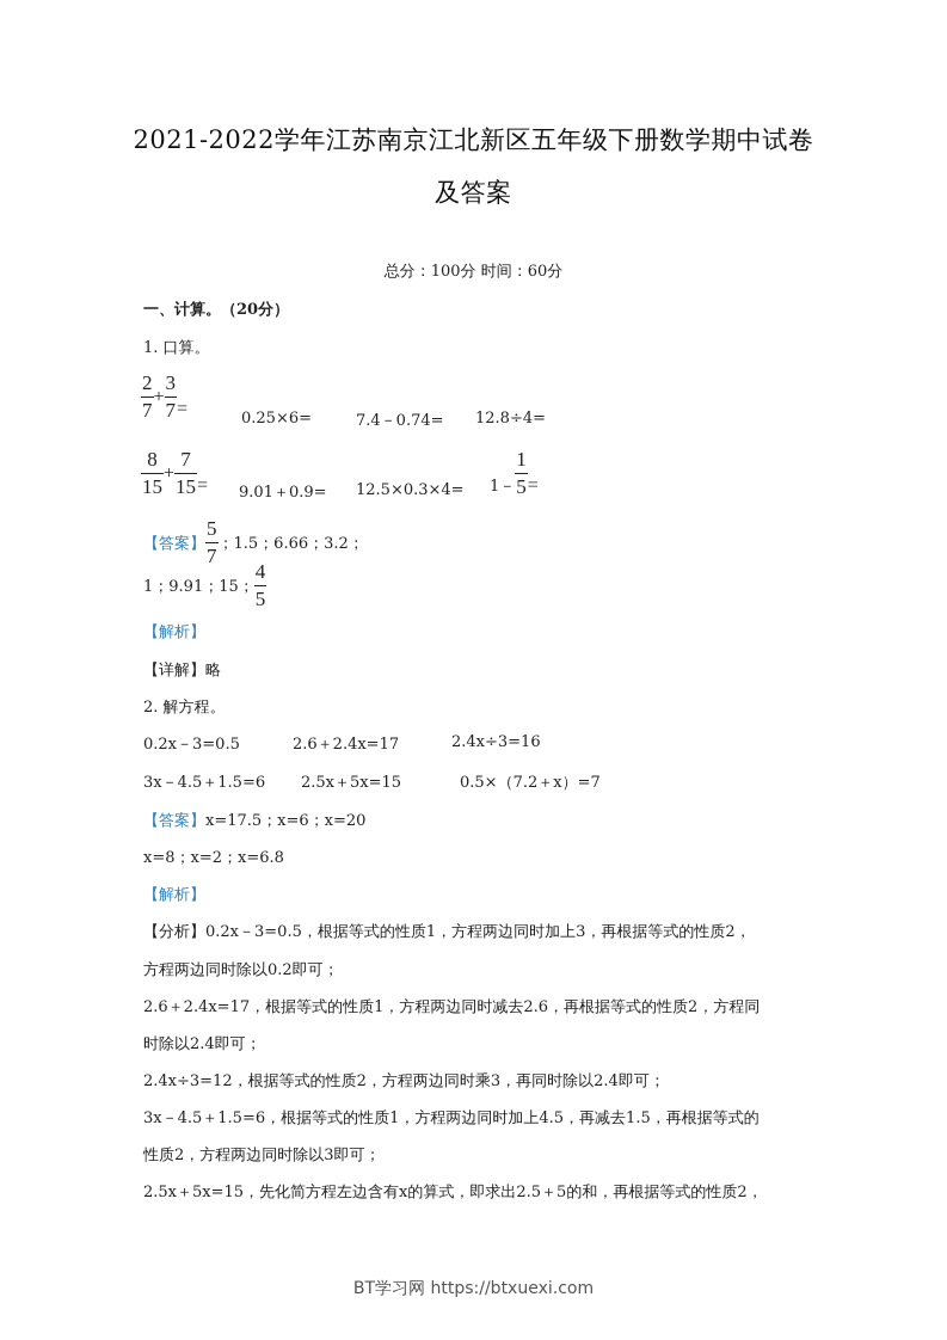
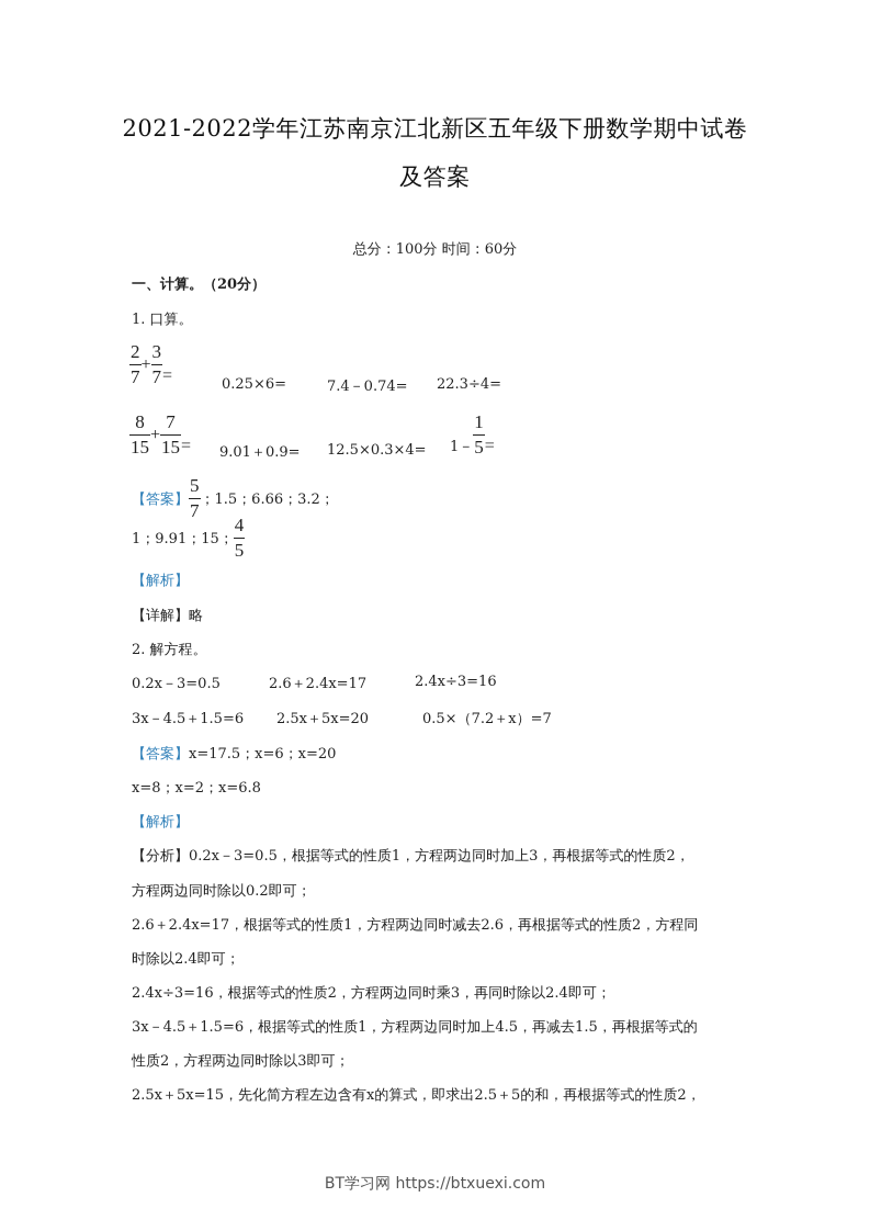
  2021-2022学年江苏南京江北新区五年级下册数学期中试卷
  及答案
  总分：100分 时间：60分
  一、计算。（20分）
  1. 口算。
  2
  7
  +
  3
  7
  =
  0.25×6=
  7.4－0.74=
- 12.8÷4=
+ 22.3÷4=
  8
  15
  +
  7
  15
  =
  9.01＋0.9=
  12.5×0.3×4=
  1－
  1
  5
  =
  【答案】
  5
  7
  ；1.5；6.66；3.2；
  1；9.91；15；
  4
  5
  【解析】
  【详解】略
  2. 解方程。
  0.2x－3=0.5
  2.6＋2.4x=17
  2.4x÷3=16
  3x－4.5＋1.5=6
- 2.5x＋5x=15
+ 2.5x＋5x=20
  0.5×（7.2＋x）=7
  【答案】x=17.5；x=6；x=20
  x=8；x=2；x=6.8
  【解析】
  【分析】0.2x－3=0.5，根据等式的性质1，方程两边同时加上3，再根据等式的性质2，
  方程两边同时除以0.2即可；
  2.6＋2.4x=17，根据等式的性质1，方程两边同时减去2.6，再根据等式的性质2，方程同
  时除以2.4即可；
- 2.4x÷3=12，根据等式的性质2，方程两边同时乘3，再同时除以2.4即可；
+ 2.4x÷3=16，根据等式的性质2，方程两边同时乘3，再同时除以2.4即可；
  3x－4.5＋1.5=6，根据等式的性质1，方程两边同时加上4.5，再减去1.5，再根据等式的
  性质2，方程两边同时除以3即可；
  2.5x＋5x=15，先化简方程左边含有x的算式，即求出2.5＋5的和，再根据等式的性质2，
  BT学习网 https://btxuexi.com
